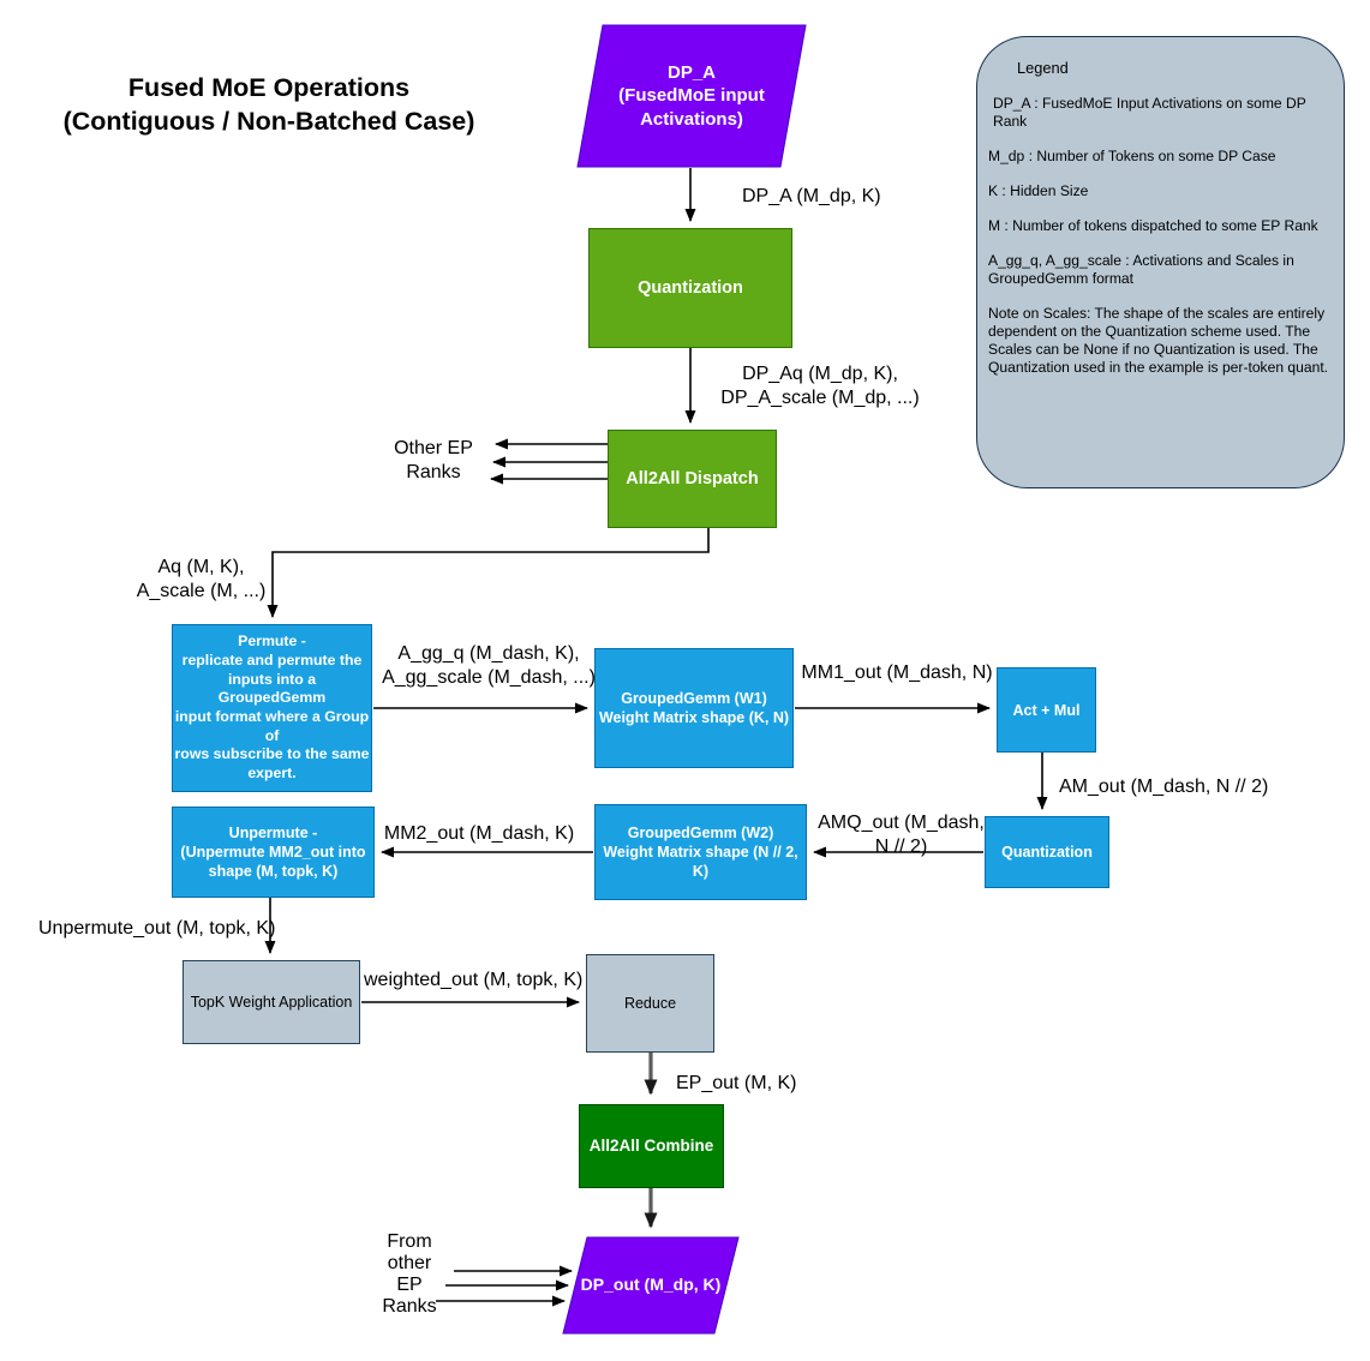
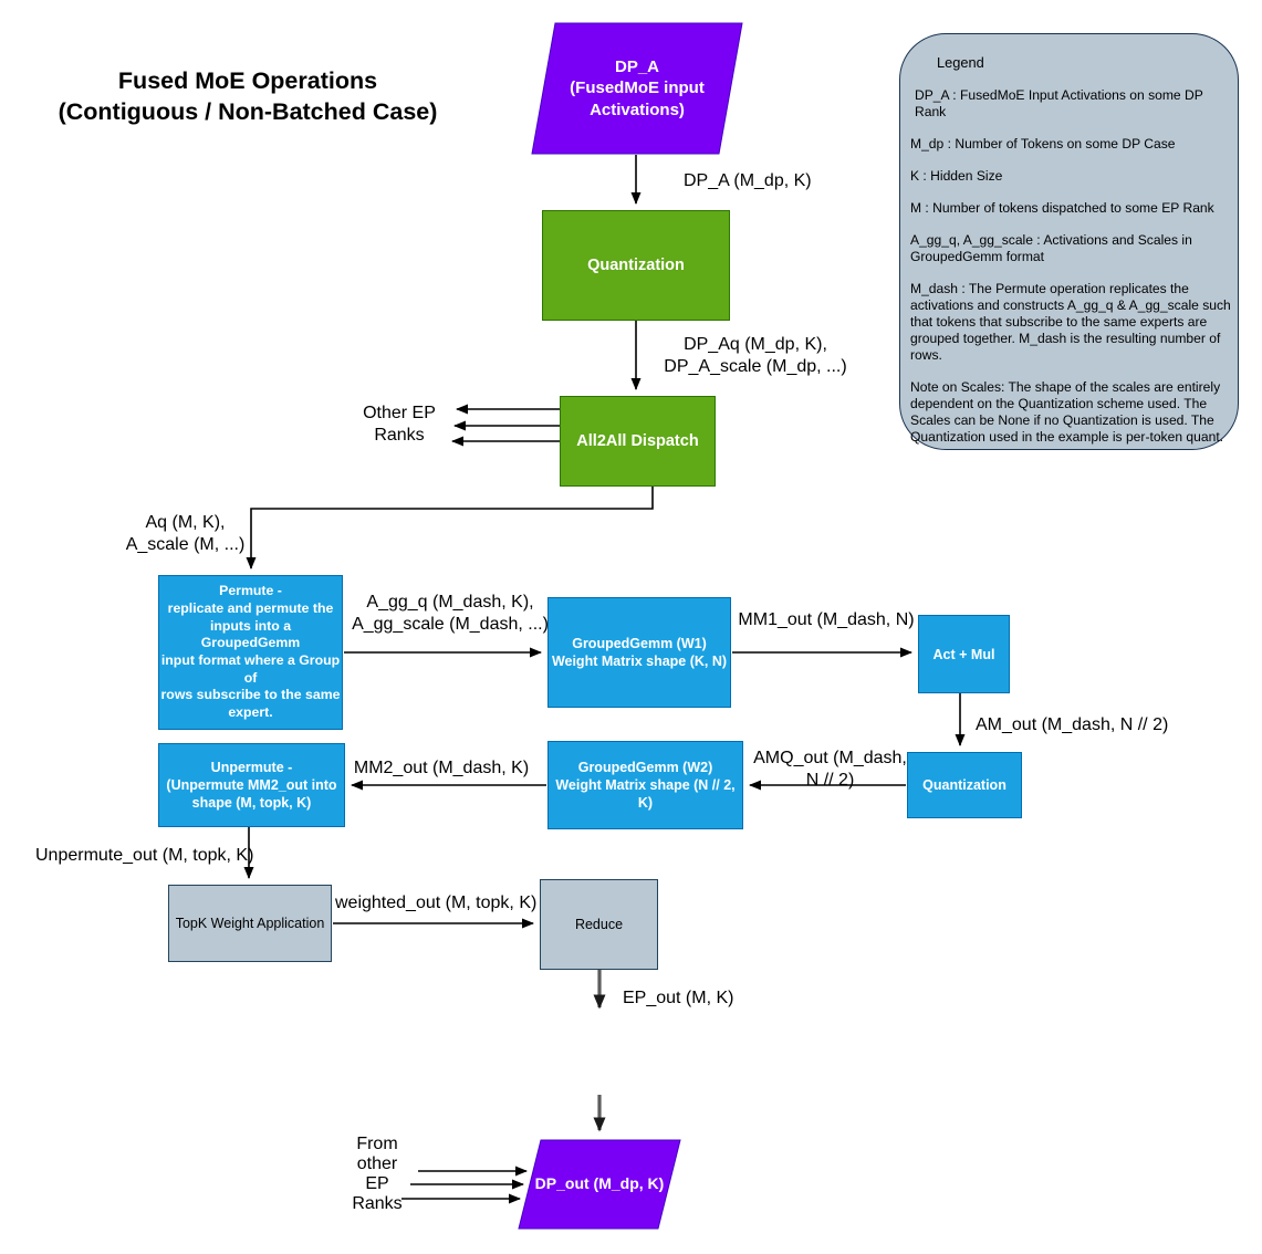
  Fused MoE Operations
  (Contiguous / Non-Batched Case)
  DP_A
  (FusedMoE input
  Activations)
  Quantization
  All2All Dispatch
  Permute -
  replicate and permute the
  inputs into a GroupedGemm
  input format where a Group of
  rows subscribe to the same
  expert.
  GroupedGemm (W1)
  Weight Matrix shape (K, N)
  Act + Mul
  Quantization
  GroupedGemm (W2)
  Weight Matrix shape (N // 2, K)
  Unpermute -
  (Unpermute MM2_out into
  shape (M, topk, K)
  TopK Weight Application
  Reduce
- All2All Combine
  DP_out (M_dp, K)
  DP_A (M_dp, K)
  DP_Aq (M_dp, K),
  DP_A_scale (M_dp, ...)
  Other EP
  Ranks
  Aq (M, K),
  A_scale (M, ...)
  A_gg_q (M_dash, K),
  A_gg_scale (M_dash, ...)
  MM1_out (M_dash, N)
  AM_out (M_dash, N // 2)
  AMQ_out (M_dash,
  N // 2)
  MM2_out (M_dash, K)
  Unpermute_out (M, topk, K)
  weighted_out (M, topk, K)
  EP_out (M, K)
  From
  other
  EP
  Ranks
  Legend
  DP_A : FusedMoE Input Activations on some DP Rank
  M_dp : Number of Tokens on some DP Case
  K : Hidden Size
  M : Number of tokens dispatched to some EP Rank
  A_gg_q, A_gg_scale : Activations and Scales in GroupedGemm format
+ M_dash : The Permute operation replicates the activations and constructs A_gg_q & A_gg_scale such that tokens that subscribe to the same experts are grouped together. M_dash is the resulting number of rows.
  Note on Scales: The shape of the scales are entirely dependent on the Quantization scheme used. The Scales can be None if no Quantization is used. The Quantization used in the example is per-token quant.
